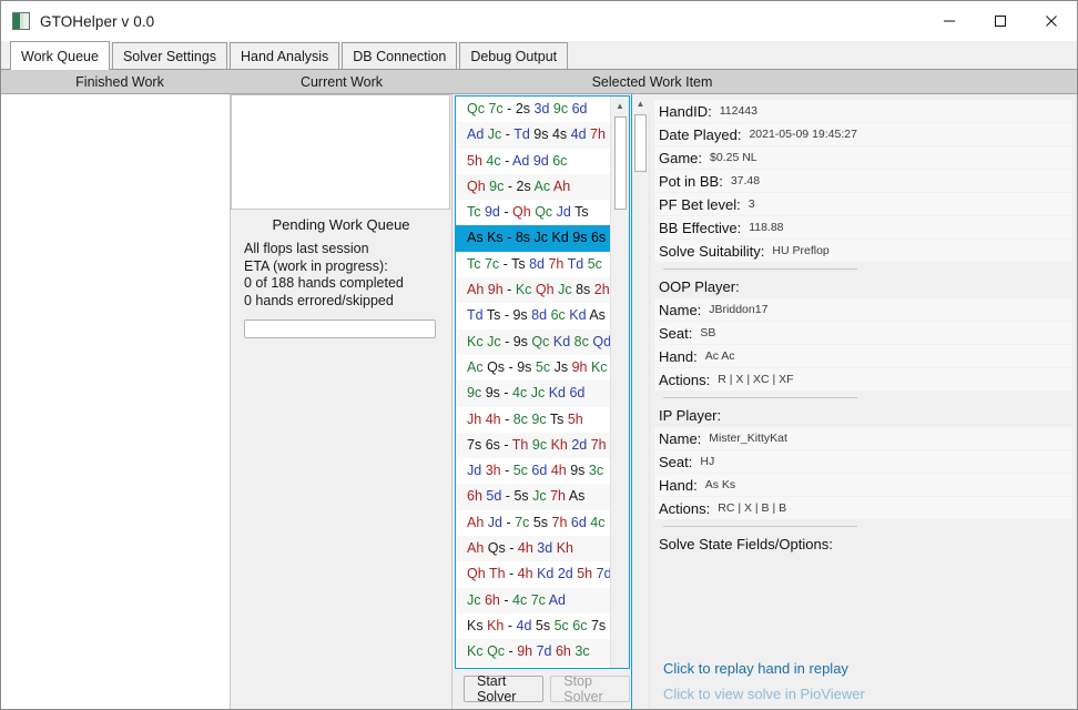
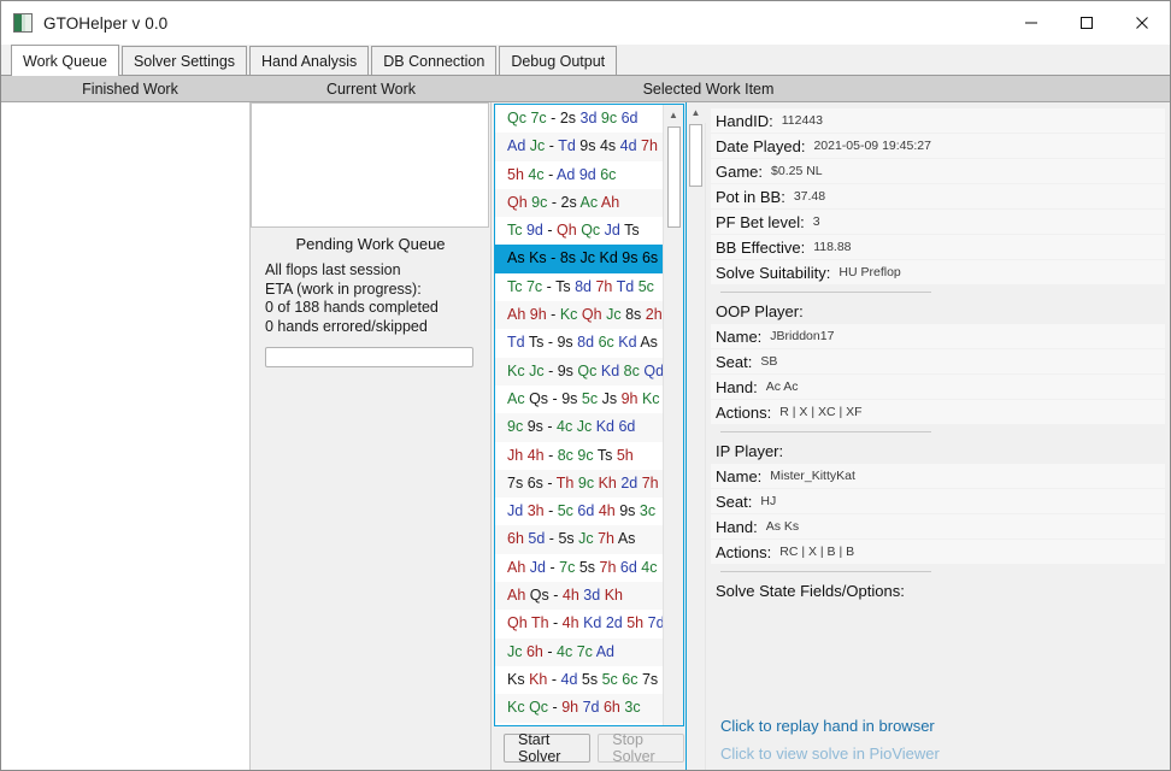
  GTOHelper v 0.0
  Work Queue
  Solver Settings
  Hand Analysis
  DB Connection
  Debug Output
  Finished Work
  Current Work
  Selected Work Item
  Pending Work Queue
  All flops last session
  ETA (work in progress):
  0 of 188 hands completed
  0 hands errored/skipped
  Qc 7c - 2s 3d 9c 6d
  Ad Jc - Td 9s 4s 4d 7h
  5h 4c - Ad 9d 6c
  Qh 9c - 2s Ac Ah
  Tc 9d - Qh Qc Jd Ts
  As Ks - 8s Jc Kd 9s 6s
  Tc 7c - Ts 8d 7h Td 5c
  Ah 9h - Kc Qh Jc 8s 2h
  Td Ts - 9s 8d 6c Kd As
  Kc Jc - 9s Qc Kd 8c Qd
  Ac Qs - 9s 5c Js 9h Kc
  9c 9s - 4c Jc Kd 6d
  Jh 4h - 8c 9c Ts 5h
  7s 6s - Th 9c Kh 2d 7h
  Jd 3h - 5c 6d 4h 9s 3c
  6h 5d - 5s Jc 7h As
  Ah Jd - 7c 5s 7h 6d 4c
  Ah Qs - 4h 3d Kh
  Qh Th - 4h Kd 2d 5h 7d
  Jc 6h - 4c 7c Ad
  Ks Kh - 4d 5s 5c 6c 7s
  Kc Qc - 9h 7d 6h 3c
  ▲
  Start Solver
  Stop Solver
  ▲
  HandID:
  112443
  Date Played:
  2021-05-09 19:45:27
  Game:
  $0.25 NL
  Pot in BB:
  37.48
  PF Bet level:
  3
  BB Effective:
  118.88
  Solve Suitability:
  HU Preflop
  OOP Player:
  Name:
  JBriddon17
  Seat:
  SB
  Hand:
  Ac Ac
  Actions:
  R | X | XC | XF
  IP Player:
  Name:
  Mister_KittyKat
  Seat:
  HJ
  Hand:
  As Ks
  Actions:
  RC | X | B | B
  Solve State Fields/Options:
- Click to replay hand in replay
+ Click to replay hand in browser
  Click to view solve in PioViewer
